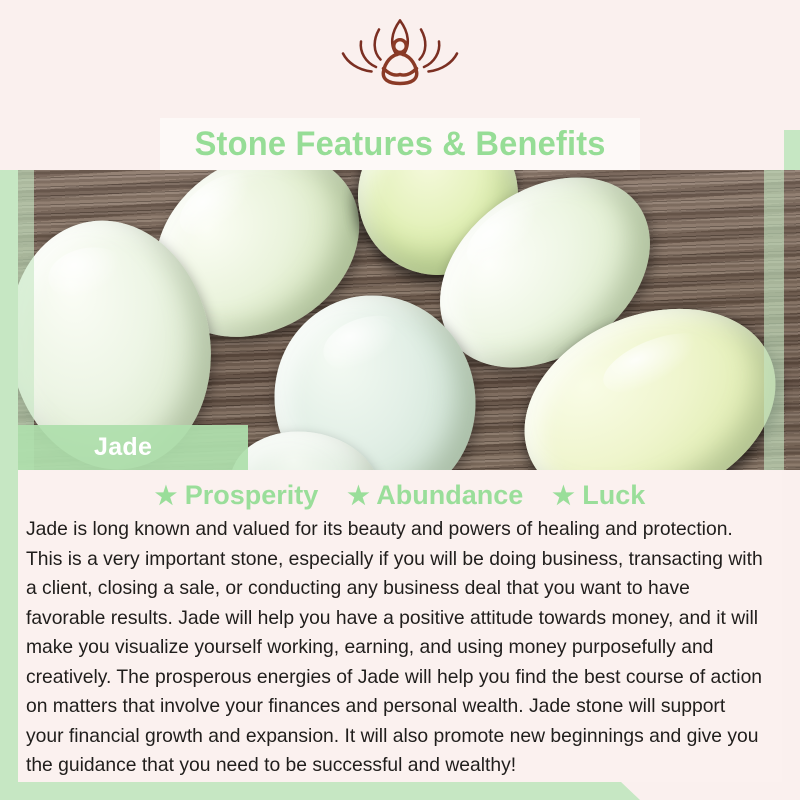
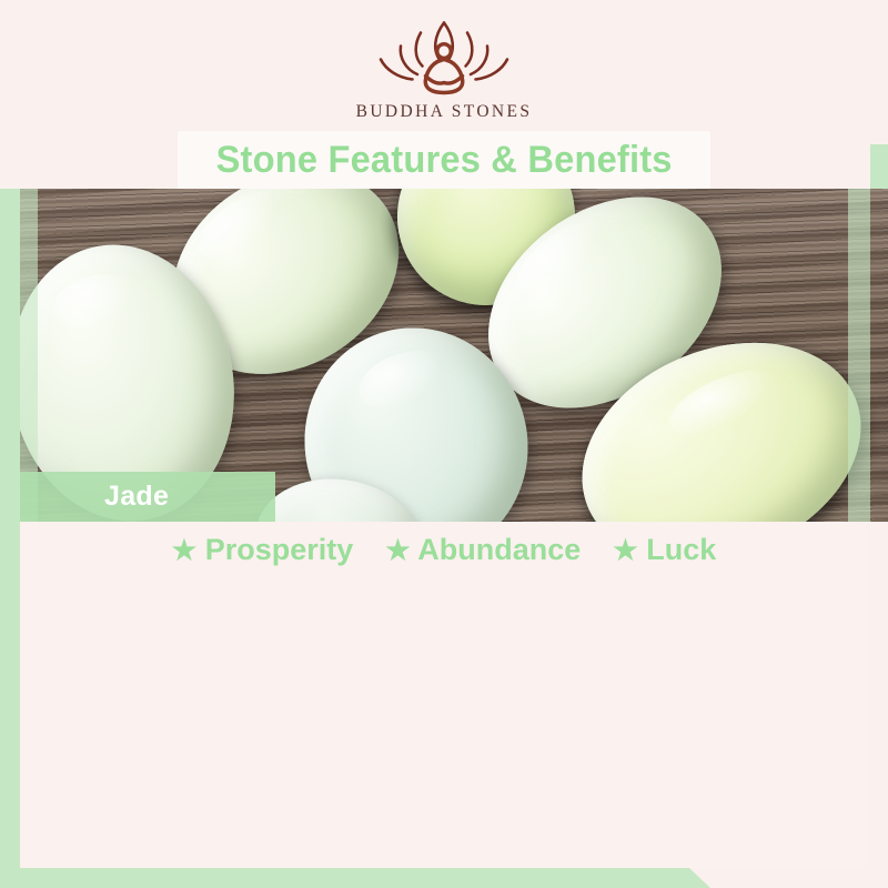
+ BUDDHA STONES
  Stone Features & Benefits
  Jade
  ★ Prosperity ★ Abundance ★ Luck
- Jade is long known and valued for its beauty and powers of healing and protection. This is a very important stone, especially if you will be doing business, transacting with a client, closing a sale, or conducting any business deal that you want to have favorable results. Jade will help you have a positive attitude towards money, and it will make you visualize yourself working, earning, and using money purposefully and creatively. The prosperous energies of Jade will help you find the best course of action on matters that involve your finances and personal wealth. Jade stone will support your financial growth and expansion. It will also promote new beginnings and give you the guidance that you need to be successful and wealthy!
